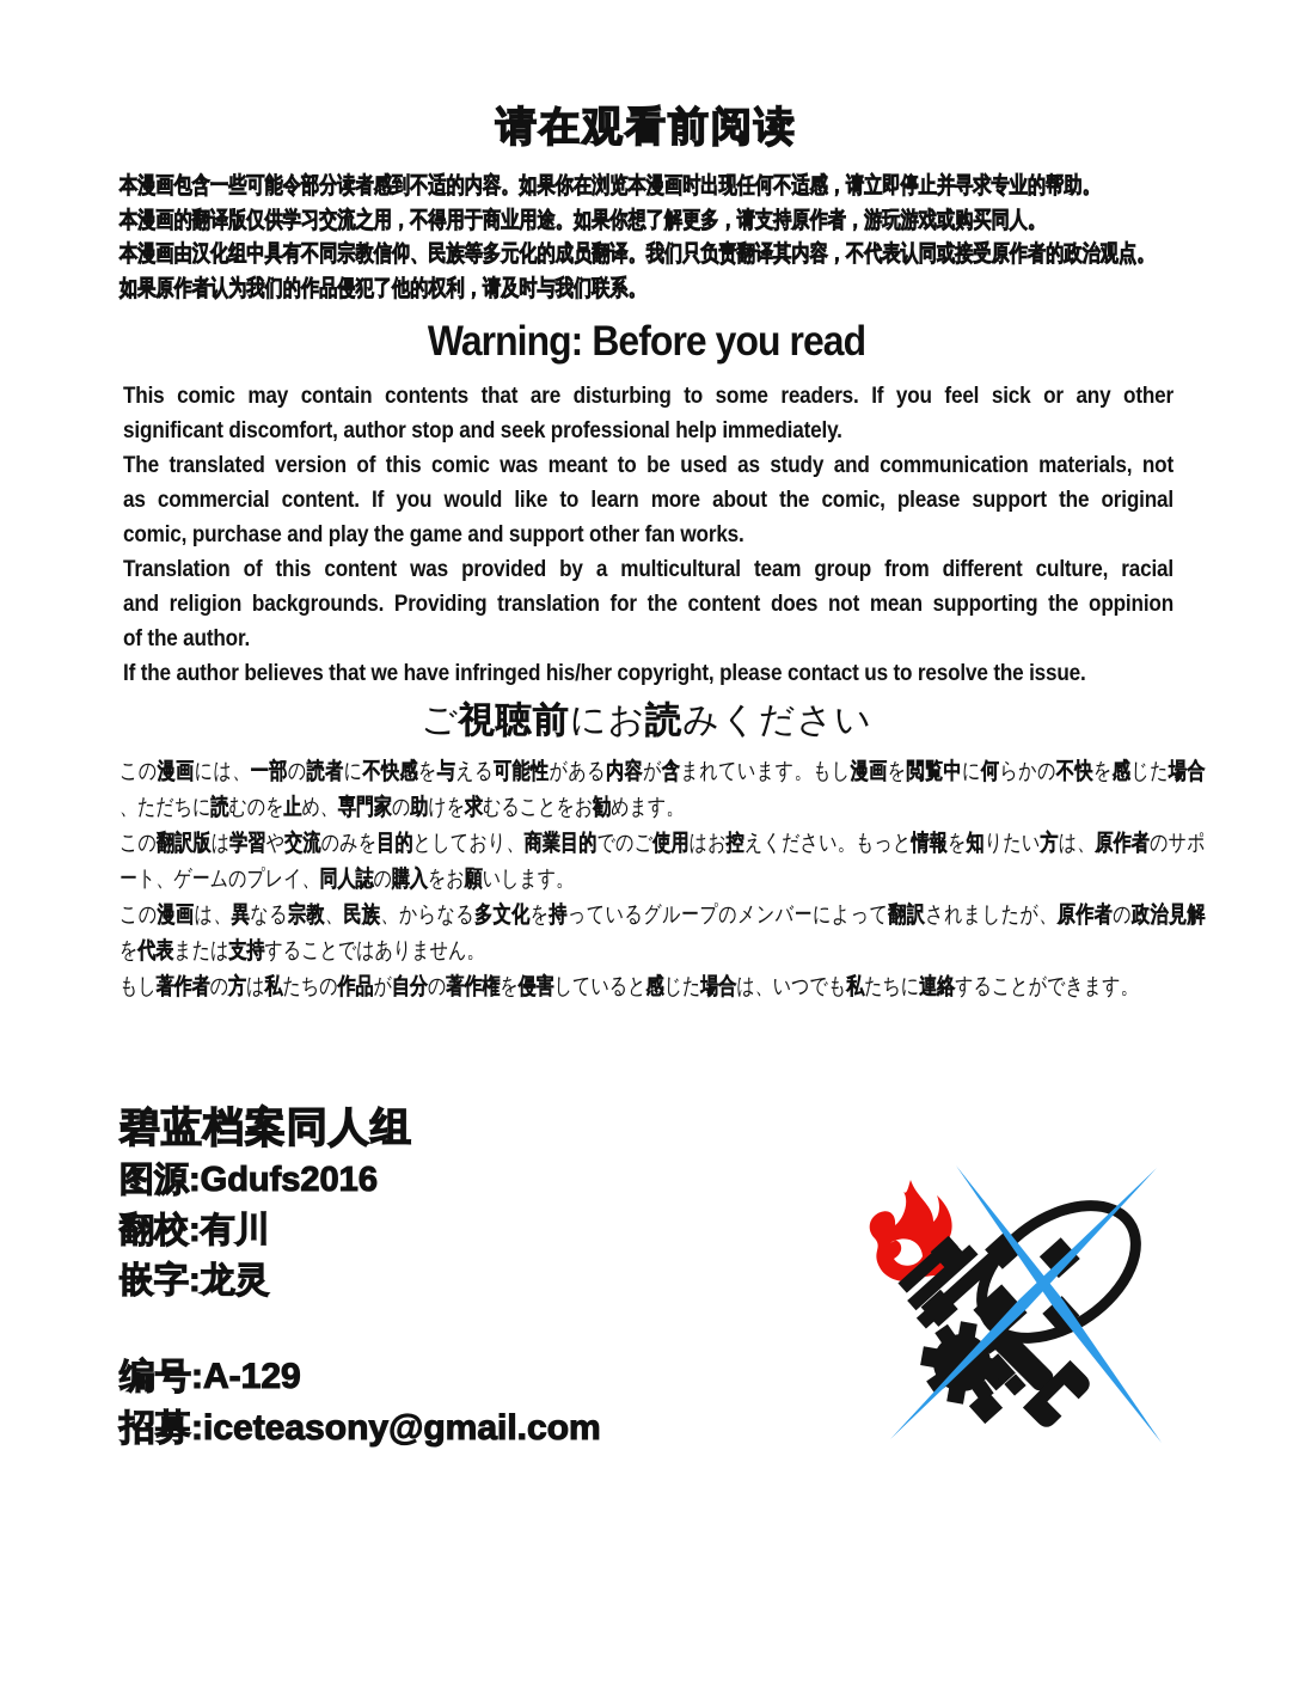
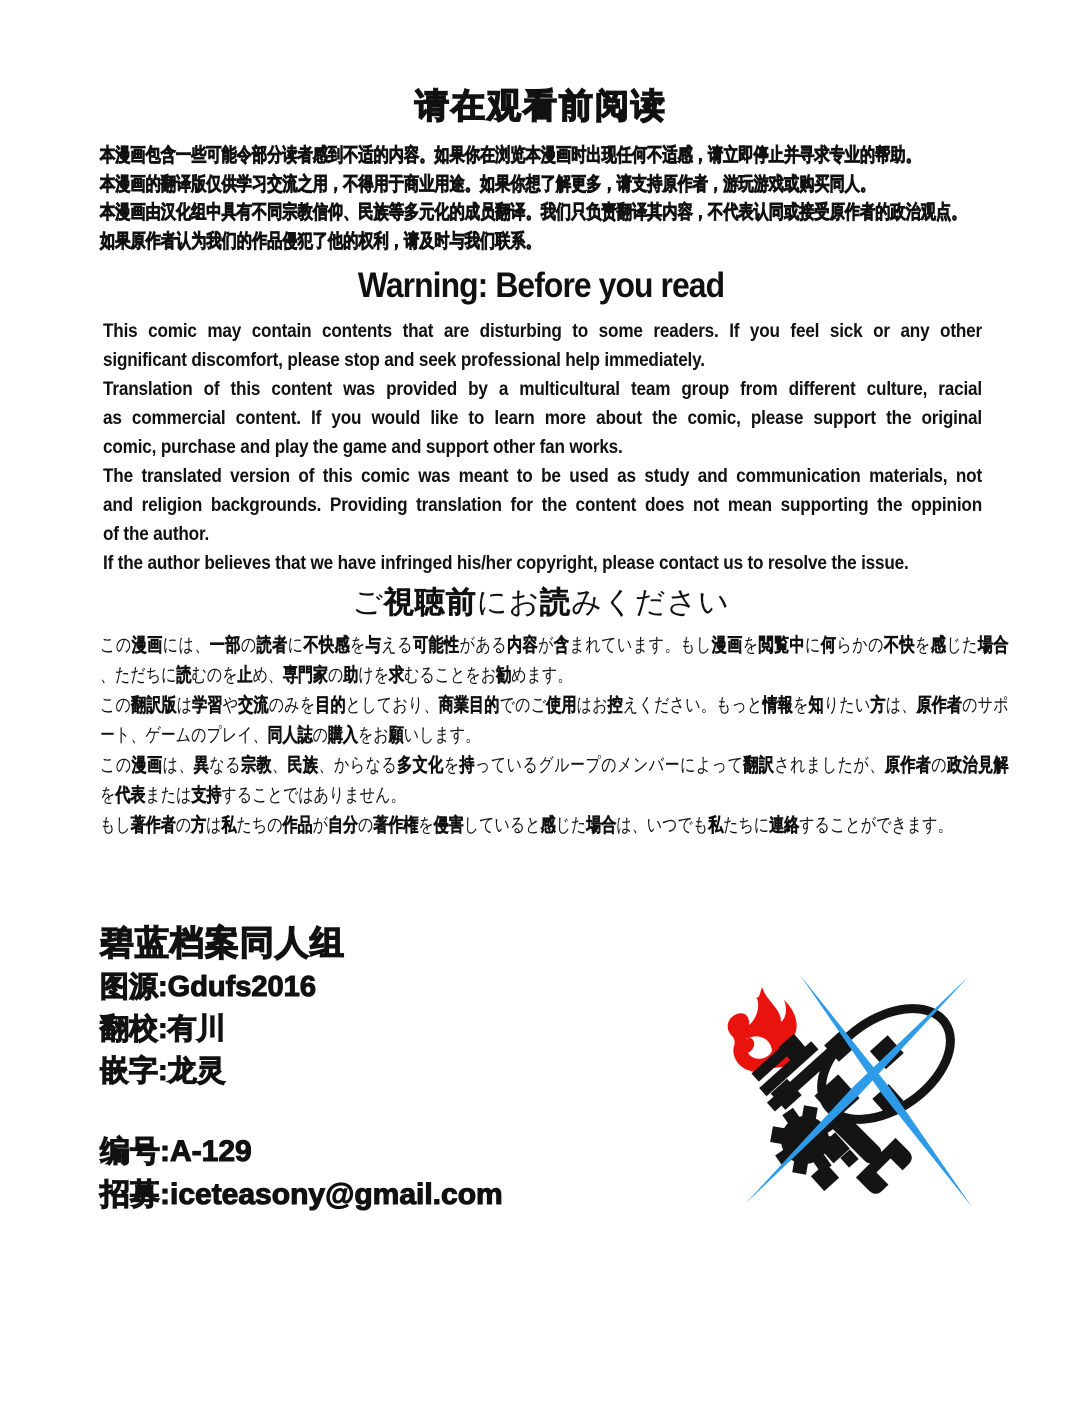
  请在观看前阅读
  本漫画包含一些可能令部分读者感到不适的内容。如果你在浏览本漫画时出现任何不适感，请立即停止并寻求专业的帮助。
  本漫画的翻译版仅供学习交流之用，不得用于商业用途。如果你想了解更多，请支持原作者，游玩游戏或购买同人。
  本漫画由汉化组中具有不同宗教信仰、民族等多元化的成员翻译。我们只负责翻译其内容，不代表认同或接受原作者的政治观点。
  如果原作者认为我们的作品侵犯了他的权利，请及时与我们联系。
  Warning: Before you read
  This comic may contain contents that are disturbing to some readers. If you feel sick or any other
- significant discomfort, author stop and seek professional help immediately.
+ significant discomfort, please stop and seek professional help immediately.
- The translated version of this comic was meant to be used as study and communication materials, not
+ Translation of this content was provided by a multicultural team group from different culture, racial
  as commercial content. If you would like to learn more about the comic, please support the original
  comic, purchase and play the game and support other fan works.
- Translation of this content was provided by a multicultural team group from different culture, racial
+ The translated version of this comic was meant to be used as study and communication materials, not
  and religion backgrounds. Providing translation for the content does not mean supporting the oppinion
  of the author.
  If the author believes that we have infringed his/her copyright, please contact us to resolve the issue.
  ご視聴前にお読みください
  この漫画には、一部の読者に不快感を与える可能性がある内容が含まれています。もし漫画を閲覧中に何らかの不快を感じた場合
  、ただちに読むのを止め、専門家の助けを求むることをお勧めます。
  この翻訳版は学習や交流のみを目的としており、商業目的でのご使用はお控えください。もっと情報を知りたい方は、原作者のサポ
  ート、ゲームのプレイ、同人誌の購入をお願いします。
  この漫画は、異なる宗教、民族、からなる多文化を持っているグループのメンバーによって翻訳されましたが、原作者の政治見解
  を代表または支持することではありません。
  もし著作者の方は私たちの作品が自分の著作権を侵害していると感じた場合は、いつでも私たちに連絡することができます。
  碧蓝档案同人组
  图源:Gdufs2016
  翻校:有川
  嵌字:龙灵
  编号:A-129
  招募:iceteasony@gmail.com
